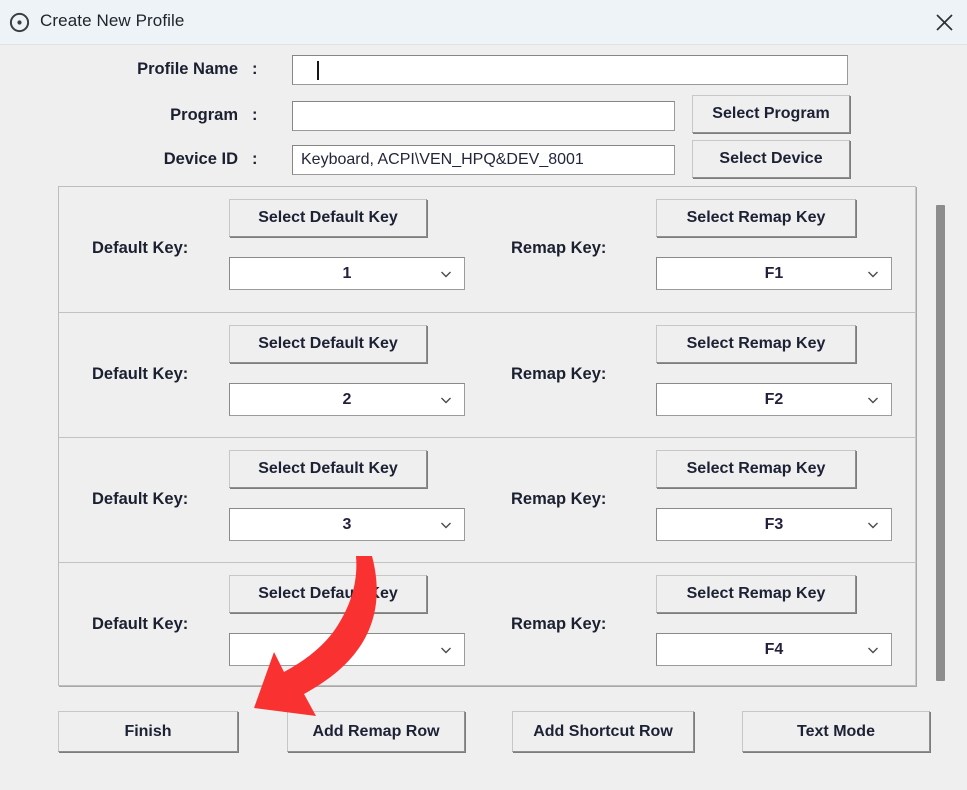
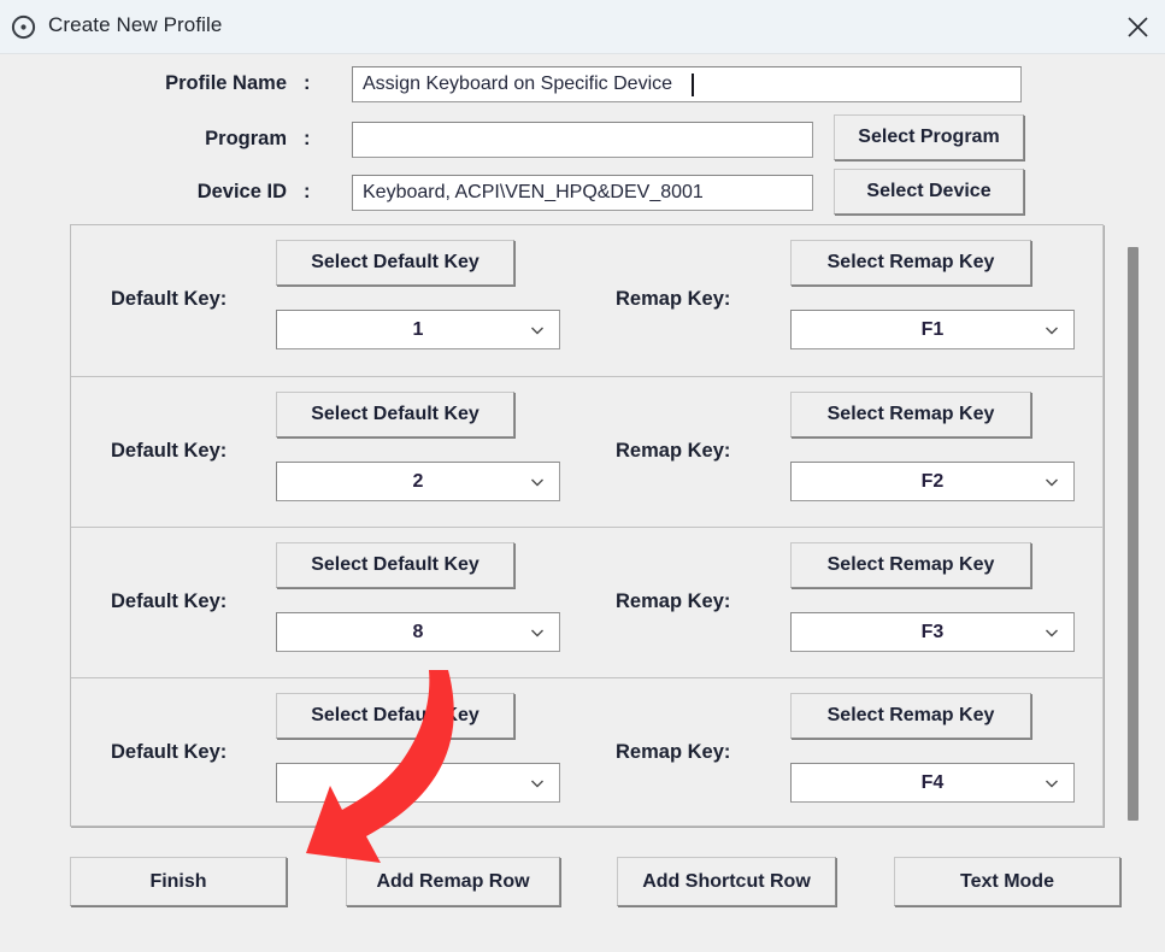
  Create New Profile
  Profile Name
  :
+ Assign Keyboard on Specific Device
  Program
  :
  Select Program
  Device ID
  :
  Keyboard, ACPI\VEN_HPQ&DEV_8001
  Select Device
  Default Key:
  Select Default Key
  1
  Remap Key:
  Select Remap Key
  F1
  Default Key:
  Select Default Key
  2
  Remap Key:
  Select Remap Key
  F2
  Default Key:
  Select Default Key
- 3
+ 8
  Remap Key:
  Select Remap Key
  F3
  Default Key:
  Select Defauey
  Remap Key:
  Select Remap Key
  F4
  Finish
  Add Remap Row
  Add Shortcut Row
  Text Mode
